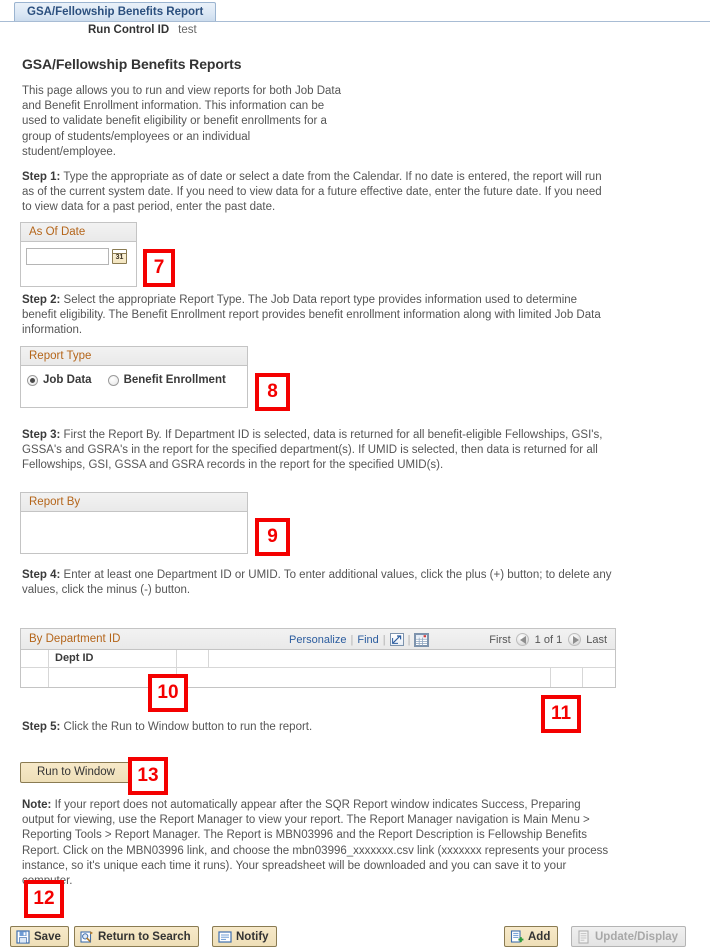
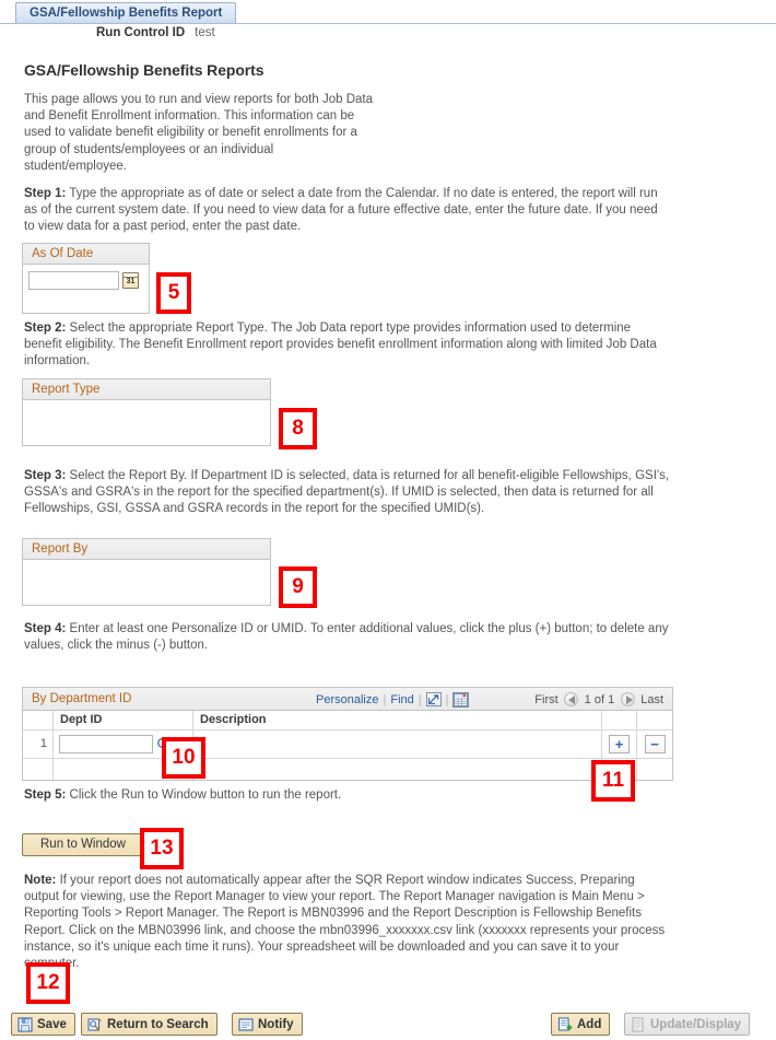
  GSA/Fellowship Benefits Report
  Run Control ID test
  GSA/Fellowship Benefits Reports
  This page allows you to run and view reports for both Job Data and Benefit Enrollment information. This information can be used to validate benefit eligibility or benefit enrollments for a group of students/employees or an individual student/employee.
  Step 1: Type the appropriate as of date or select a date from the Calendar. If no date is entered, the report will run as of the current system date. If you need to view data for a future effective date, enter the future date. If you need to view data for a past period, enter the past date.
  As Of Date
- 7
+ 5
  Step 2: Select the appropriate Report Type. The Job Data report type provides information used to determine benefit eligibility. The Benefit Enrollment report provides benefit enrollment information along with limited Job Data information.
  Report Type
- Job Data
- Benefit Enrollment
  8
- Step 3: First the Report By. If Department ID is selected, data is returned for all benefit-eligible Fellowships, GSI's, GSSA's and GSRA's in the report for the specified department(s). If UMID is selected, then data is returned for all Fellowships, GSI, GSSA and GSRA records in the report for the specified UMID(s).
+ Step 3: Select the Report By. If Department ID is selected, data is returned for all benefit-eligible Fellowships, GSI's, GSSA's and GSRA's in the report for the specified department(s). If UMID is selected, then data is returned for all Fellowships, GSI, GSSA and GSRA records in the report for the specified UMID(s).
  Report By
  9
- Step 4: Enter at least one Department ID or UMID. To enter additional values, click the plus (+) button; to delete any values, click the minus (-) button.
+ Step 4: Enter at least one Personalize ID or UMID. To enter additional values, click the plus (+) button; to delete any values, click the minus (-) button.
  By Department ID
  Personalize
  |
  Find
  |
  |
  First
  1 of 1
  Last
  Dept ID
+ Description
+ 1
+ +
+ −
  10
  11
  Step 5: Click the Run to Window button to run the report.
  Run to Window
  13
  Note: If your report does not automatically appear after the SQR Report window indicates Success, Preparing output for viewing, use the Report Manager to view your report. The Report Manager navigation is Main Menu > Reporting Tools > Report Manager. The Report is MBN03996 and the Report Description is Fellowship Benefits Report. Click on the MBN03996 link, and choose the mbn03996_xxxxxxx.csv link (xxxxxxx represents your process instance, so it's unique each time it runs). Your spreadsheet will be downloaded and you can save it to your r.
  12
  Save
  Return to Search
  Notify
  Add
  Update/Display
